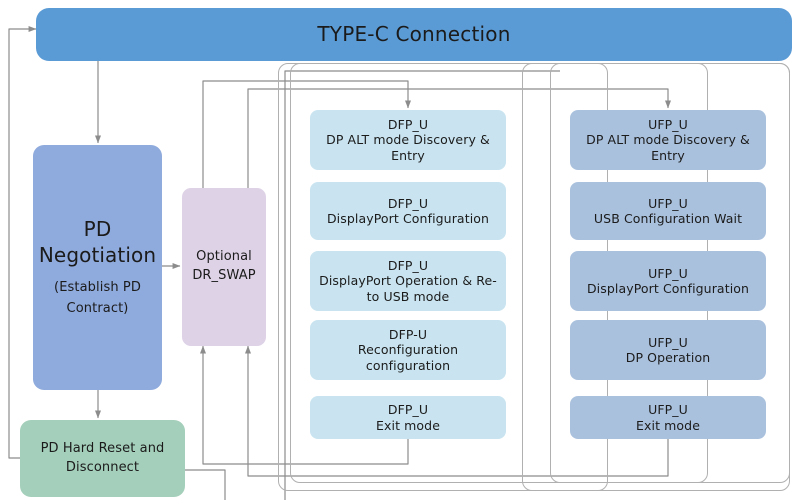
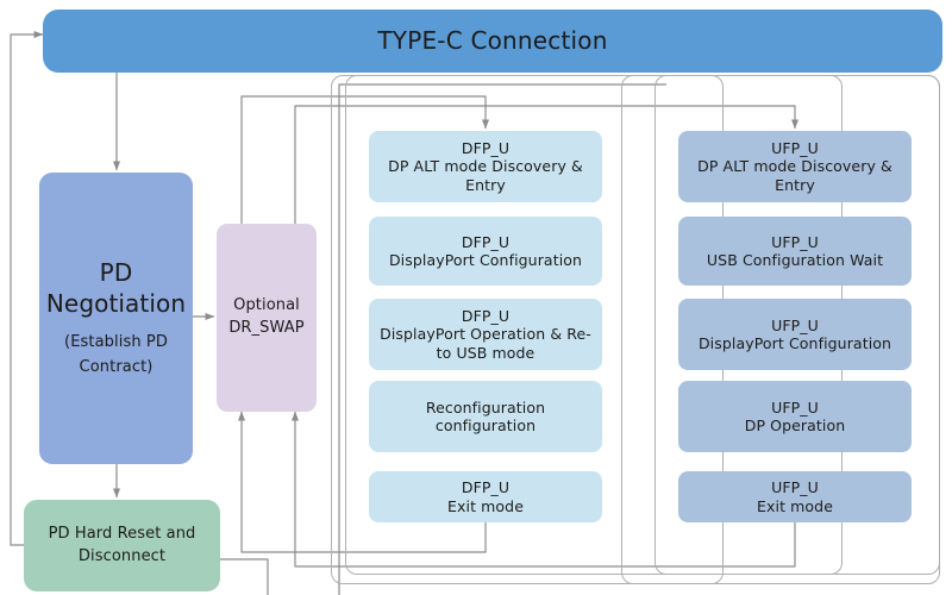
  TYPE-C Connection
  PD
  Negotiation
  (Establish PD
  Contract)
  PD Hard Reset and
  Disconnect
  Optional
  DR_SWAP
  DFP_U
  DP ALT mode Discovery &
  Entry
  DFP_U
  DisplayPort Configuration
  DFP_U
  DisplayPort Operation & Re-
  to USB mode
- DFP-U
  Reconfiguration
  configuration
  DFP_U
  Exit mode
  UFP_U
  DP ALT mode Discovery &
  Entry
  UFP_U
  USB Configuration Wait
  UFP_U
  DisplayPort Configuration
  UFP_U
  DP Operation
  UFP_U
  Exit mode
